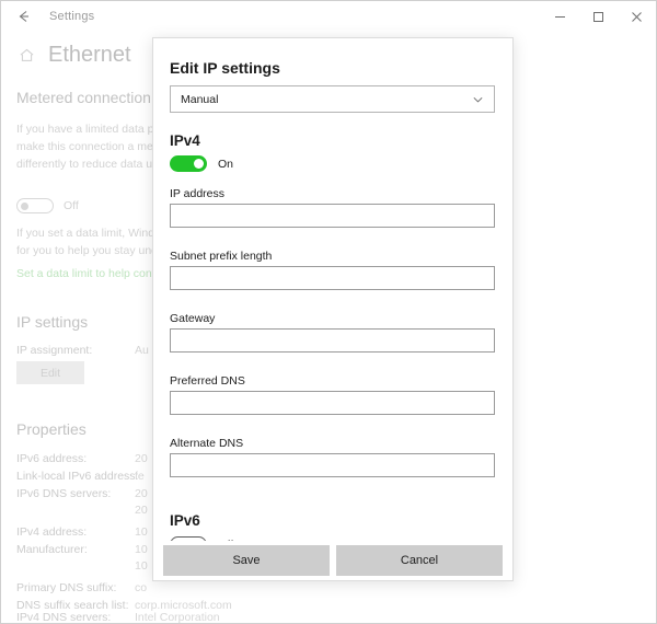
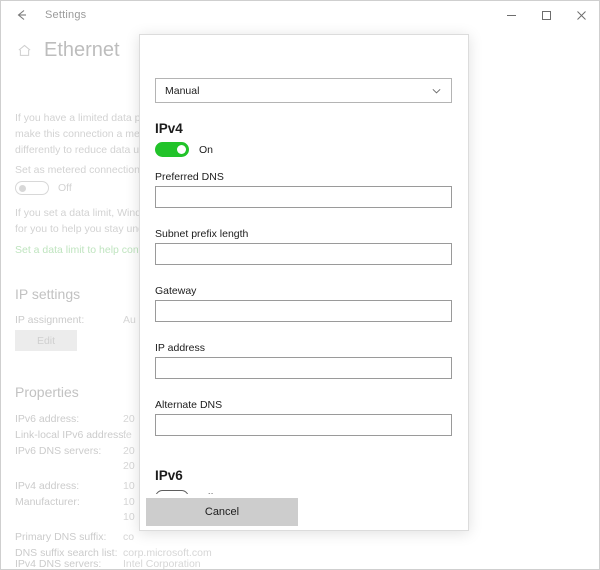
  Settings
  Ethernet
- Metered connection
  If you have a limited data p
  make this connection a me
  differently to reduce data u
+ Set as metered connection
  Off
  If you set a data limit, Win
  for you to help you stay un
  Set a data limit to help con
  IP settings
  IP assignment:
  Au
  Edit
  Properties
  IPv6 address:
  20
  Link-local IPv6 address:
  fe
  IPv6 DNS servers:
  20
  20
  IPv4 address:
  10
  Manufacturer:
  10
  10
  Primary DNS suffix:
  co
  DNS suffix search list:
  corp.microsoft.com
  IPv4 DNS servers:
  Intel Corporation
- Edit IP settings
  Manual
  IPv4
  On
- IP address
+ Preferred DNS
  Subnet prefix length
  Gateway
- Preferred DNS
+ IP address
  Alternate DNS
  IPv6
- Save
  Cancel
